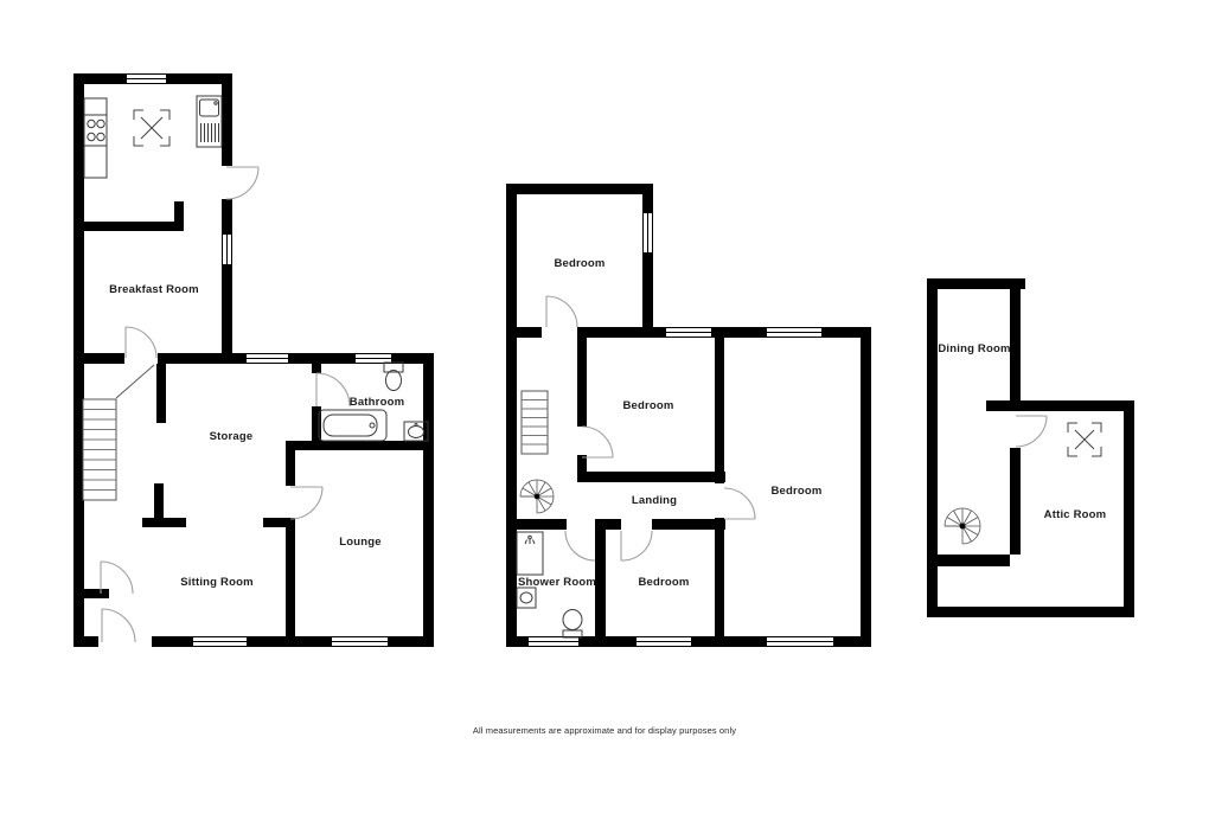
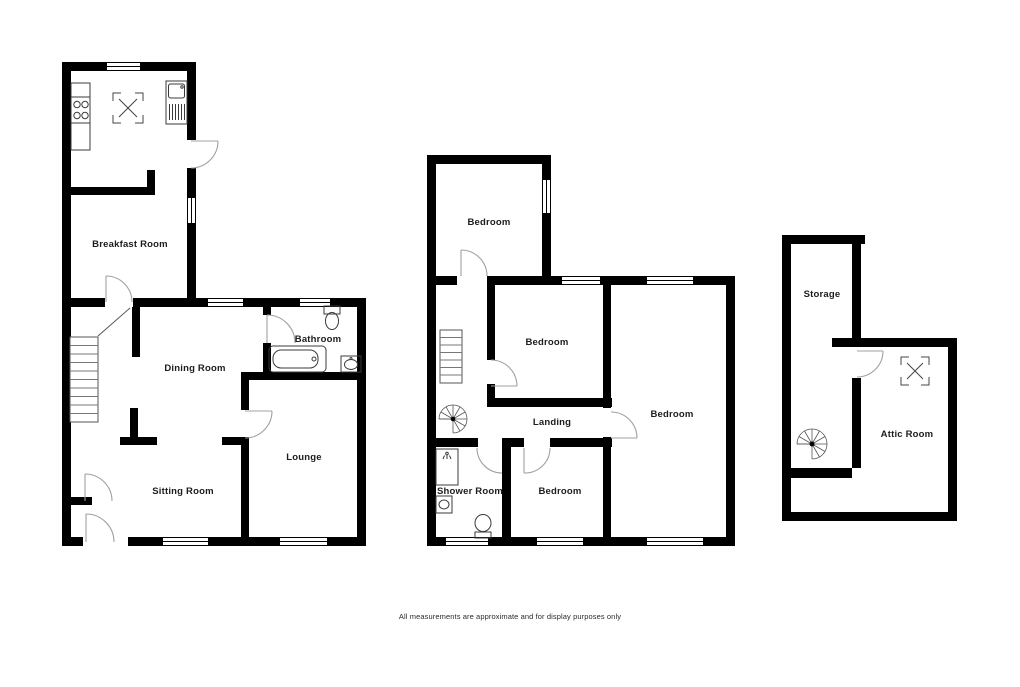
  Breakfast Room
- Storage
+ Dining Room
  Bathroom
  Lounge
  Sitting Room
  Bedroom
  Bedroom
  Bedroom
  Landing
  Bedroom
  Shower Room
- Dining Room
+ Storage
  Attic Room
  All measurements are approximate and for display purposes only
